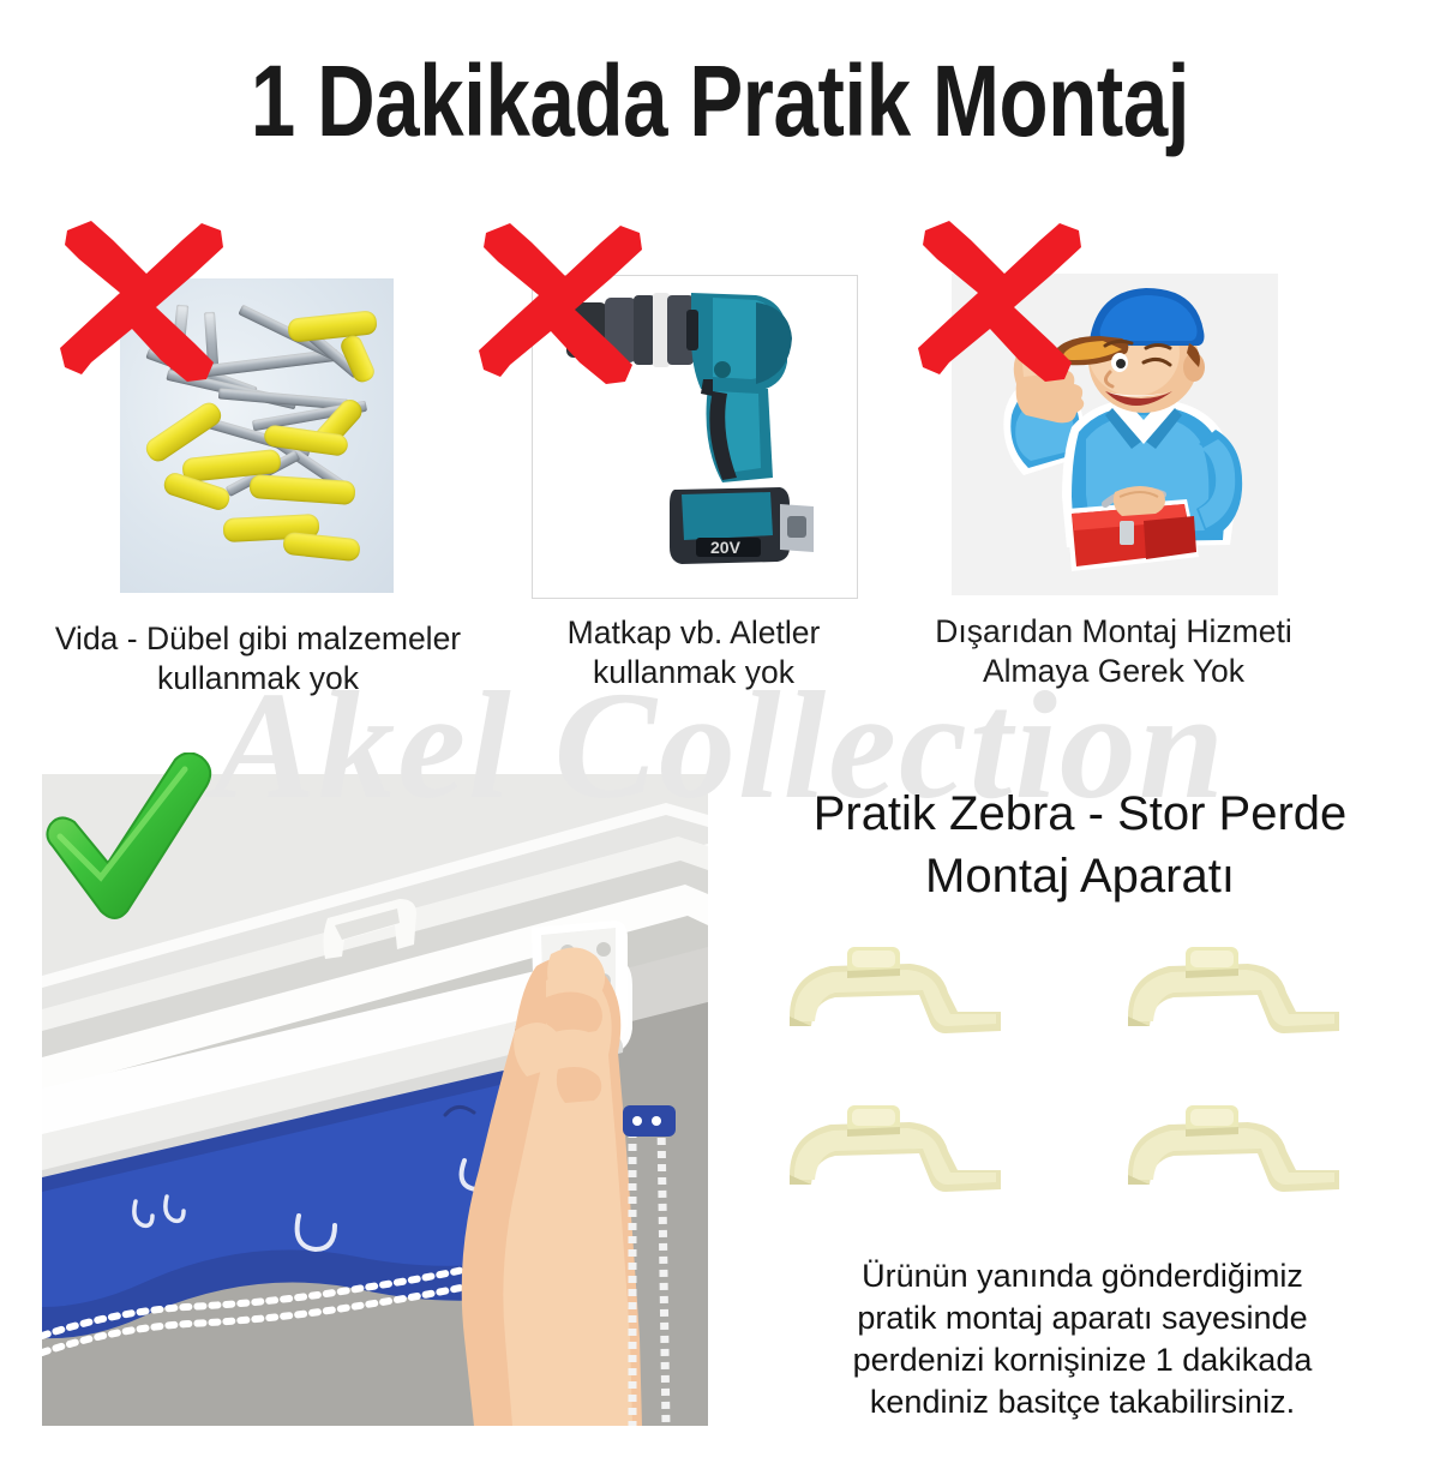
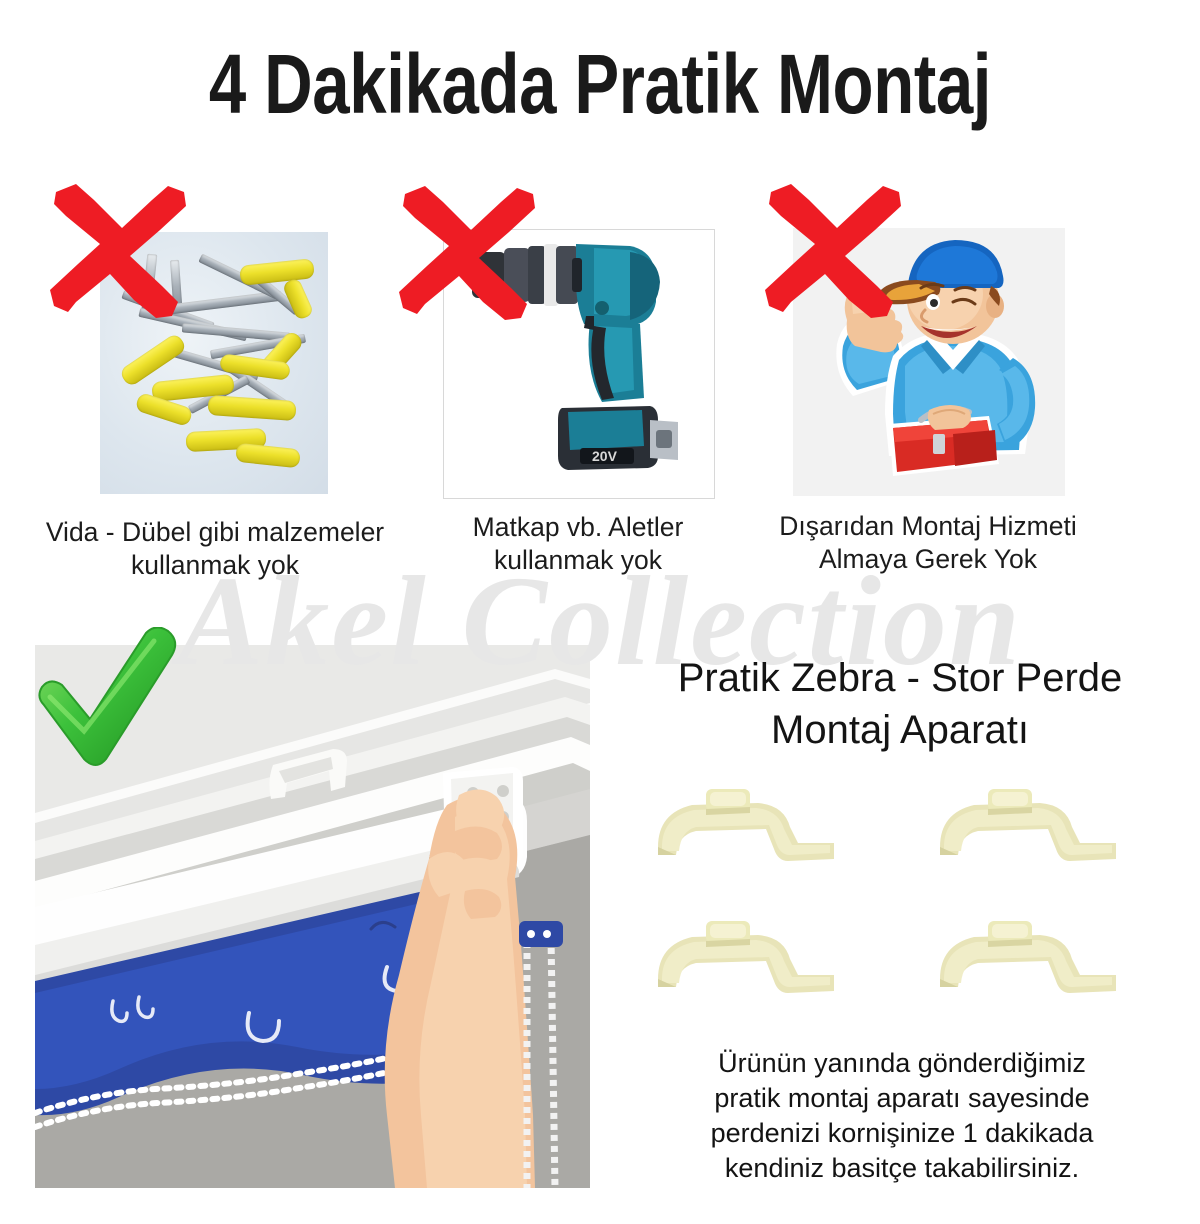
- 1 Dakikada Pratik Montaj
+ 4 Dakikada Pratik Montaj
  Vida - Dübel gibi malzemeler
  kullanmak yok
  20V
  Matkap vb. Aletler
  kullanmak yok
  Dışarıdan Montaj Hizmeti
  Almaya Gerek Yok
  Akel Collection
  Pratik Zebra - Stor Perde
  Montaj Aparatı
  Ürünün yanında gönderdiğimiz
  pratik montaj aparatı sayesinde
  perdenizi kornişinize 1 dakikada
  kendiniz basitçe takabilirsiniz.
